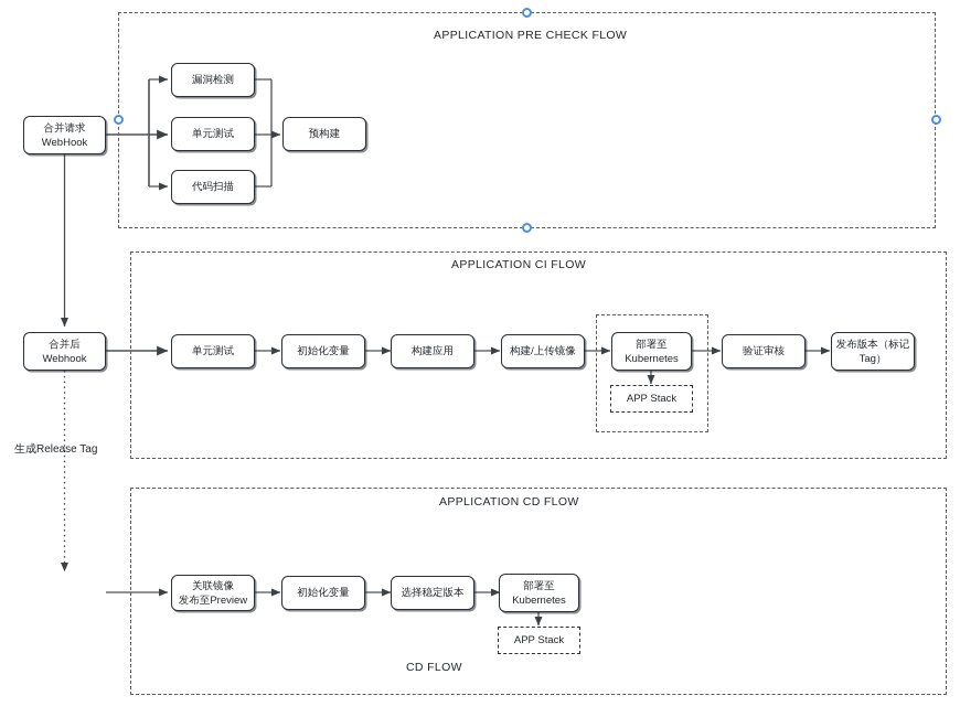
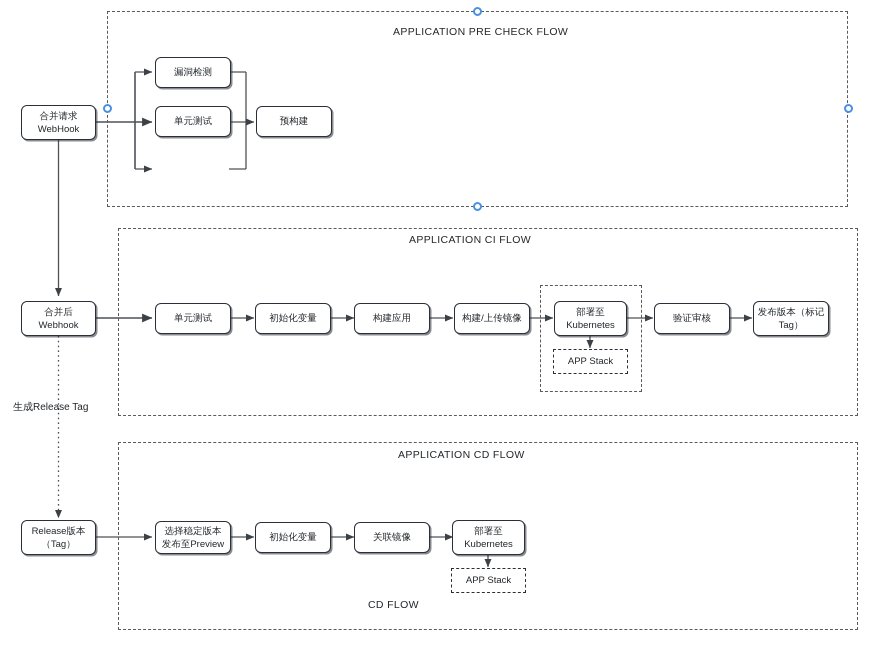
  APPLICATION PRE CHECK FLOW
  APPLICATION CI FLOW
  APPLICATION CD FLOW
  CD FLOW
  合并请求
  WebHook
  合并后
  Webhook
+ Release版本
+ （Tag）
  生成Release Tag
  漏洞检测
  单元测试
- 代码扫描
  预构建
  单元测试
  初始化变量
  构建应用
  构建/上传镜像
  部署至
  Kubernetes
  验证审核
  发布版本（标记
  Tag）
  APP Stack
- 关联镜像
+ 选择稳定版本
  发布至Preview
  初始化变量
- 选择稳定版本
+ 关联镜像
  部署至
  Kubernetes
  APP Stack
